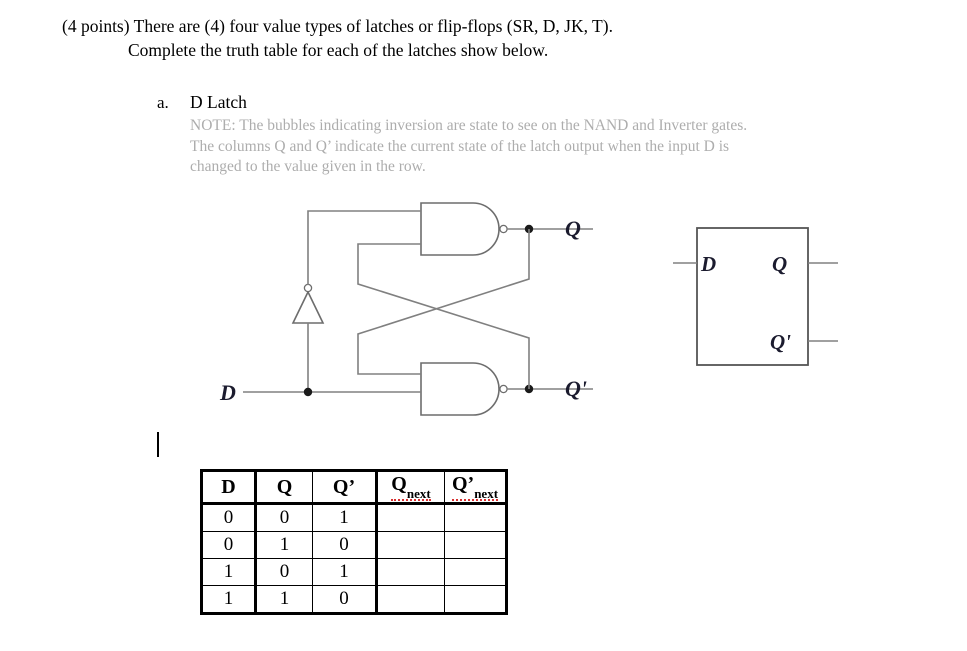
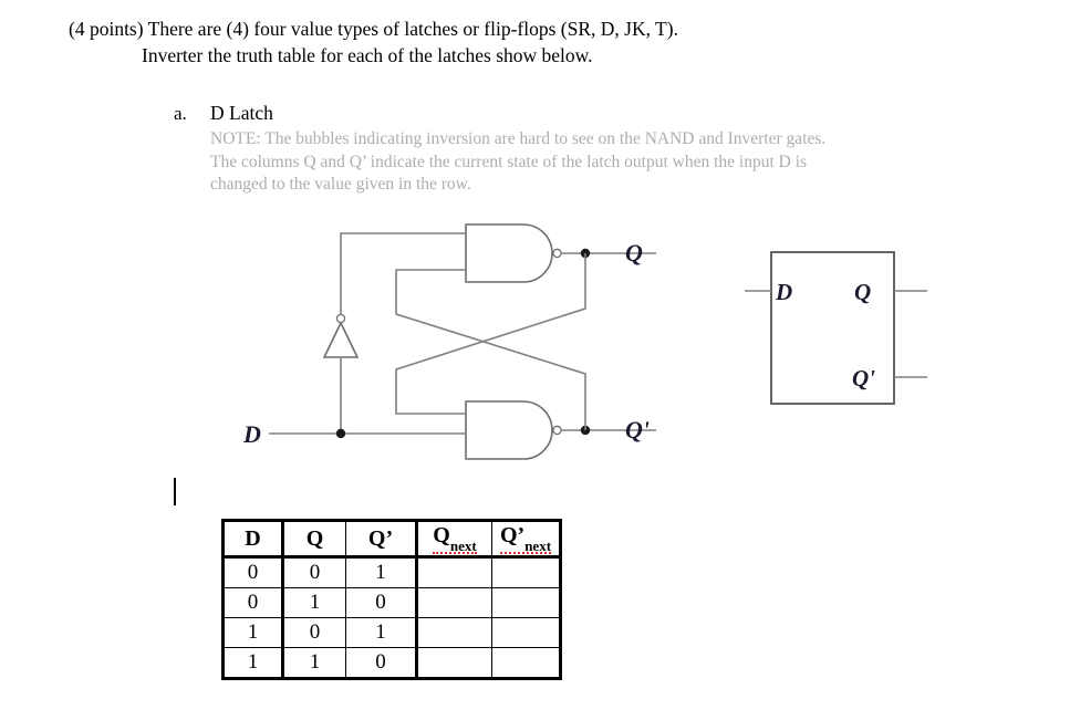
  (4 points) There are (4) four value types of latches or flip-flops (SR, D, JK, T).
- Complete the truth table for each of the latches show below.
+ Inverter the truth table for each of the latches show below.
  a.
  D Latch
- NOTE: The bubbles indicating inversion are state to see on the NAND and Inverter gates.
+ NOTE: The bubbles indicating inversion are hard to see on the NAND and Inverter gates.
  The columns Q and Q’ indicate the current state of the latch output when the input D is
  changed to the value given in the row.
  D
  Q
  Q'
  D
  Q
  Q'
  D	Q	Q’	Qnext	Q’next
  0	0	1
  0	1	0
  1	0	1
  1	1	0
